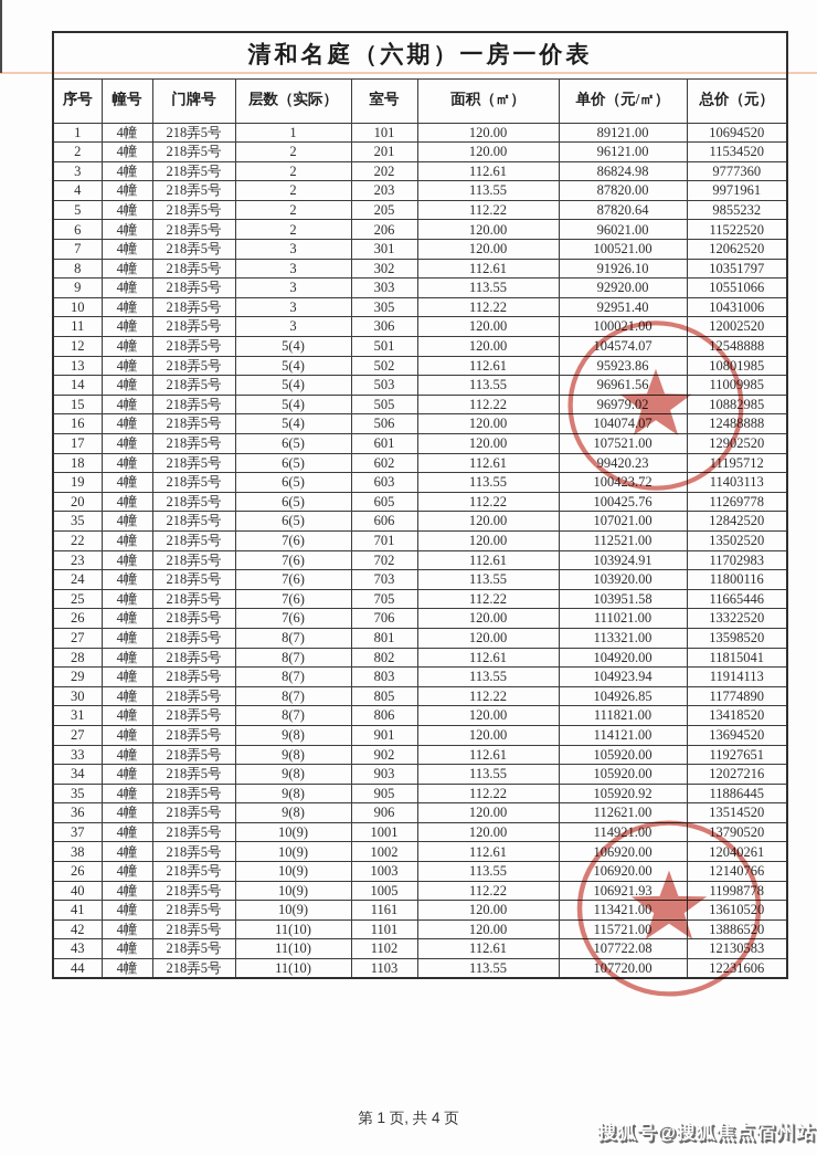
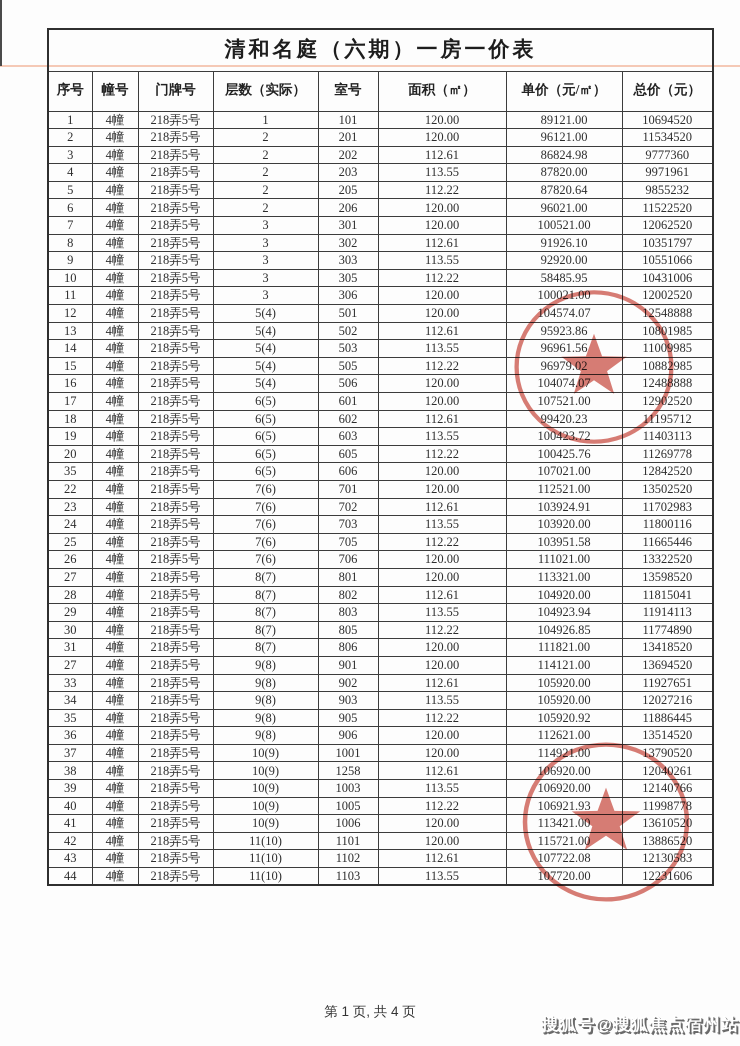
  清和名庭（六期）一房一价表
  序号	幢号	门牌号	层数（实际）	室号	面积（㎡）	单价（元/㎡）	总价（元）
  1	4幢	218弄5号	1	101	120.00	89121.00	10694520
  2	4幢	218弄5号	2	201	120.00	96121.00	11534520
  3	4幢	218弄5号	2	202	112.61	86824.98	9777360
  4	4幢	218弄5号	2	203	113.55	87820.00	9971961
  5	4幢	218弄5号	2	205	112.22	87820.64	9855232
  6	4幢	218弄5号	2	206	120.00	96021.00	11522520
  7	4幢	218弄5号	3	301	120.00	100521.00	12062520
  8	4幢	218弄5号	3	302	112.61	91926.10	10351797
  9	4幢	218弄5号	3	303	113.55	92920.00	10551066
- 10	4幢	218弄5号	3	305	112.22	92951.40	10431006
+ 10	4幢	218弄5号	3	305	112.22	58485.95	10431006
  11	4幢	218弄5号	3	306	120.00	100021.00	12002520
  12	4幢	218弄5号	5(4)	501	120.00	104574.07	12548888
  13	4幢	218弄5号	5(4)	502	112.61	95923.86	10801985
  14	4幢	218弄5号	5(4)	503	113.55	96961.56	11009985
  15	4幢	218弄5号	5(4)	505	112.22	96979.02	10882985
  16	4幢	218弄5号	5(4)	506	120.00	104074.07	12488888
  17	4幢	218弄5号	6(5)	601	120.00	107521.00	12902520
  18	4幢	218弄5号	6(5)	602	112.61	99420.23	11195712
  19	4幢	218弄5号	6(5)	603	113.55	100423.72	11403113
  20	4幢	218弄5号	6(5)	605	112.22	100425.76	11269778
  35	4幢	218弄5号	6(5)	606	120.00	107021.00	12842520
  22	4幢	218弄5号	7(6)	701	120.00	112521.00	13502520
  23	4幢	218弄5号	7(6)	702	112.61	103924.91	11702983
  24	4幢	218弄5号	7(6)	703	113.55	103920.00	11800116
  25	4幢	218弄5号	7(6)	705	112.22	103951.58	11665446
  26	4幢	218弄5号	7(6)	706	120.00	111021.00	13322520
  27	4幢	218弄5号	8(7)	801	120.00	113321.00	13598520
  28	4幢	218弄5号	8(7)	802	112.61	104920.00	11815041
  29	4幢	218弄5号	8(7)	803	113.55	104923.94	11914113
  30	4幢	218弄5号	8(7)	805	112.22	104926.85	11774890
  31	4幢	218弄5号	8(7)	806	120.00	111821.00	13418520
  27	4幢	218弄5号	9(8)	901	120.00	114121.00	13694520
  33	4幢	218弄5号	9(8)	902	112.61	105920.00	11927651
  34	4幢	218弄5号	9(8)	903	113.55	105920.00	12027216
  35	4幢	218弄5号	9(8)	905	112.22	105920.92	11886445
  36	4幢	218弄5号	9(8)	906	120.00	112621.00	13514520
  37	4幢	218弄5号	10(9)	1001	120.00	114921.00	13790520
- 38	4幢	218弄5号	10(9)	1002	112.61	106920.00	12040261
+ 38	4幢	218弄5号	10(9)	1258	112.61	106920.00	12040261
- 26	4幢	218弄5号	10(9)	1003	113.55	106920.00	12140766
+ 39	4幢	218弄5号	10(9)	1003	113.55	106920.00	12140766
  40	4幢	218弄5号	10(9)	1005	112.22	106921.93	11998778
- 41	4幢	218弄5号	10(9)	1161	120.00	113421.00	13610520
+ 41	4幢	218弄5号	10(9)	1006	120.00	113421.00	13610520
  42	4幢	218弄5号	11(10)	1101	120.00	115721.00	13886520
  43	4幢	218弄5号	11(10)	1102	112.61	107722.08	12130583
  44	4幢	218弄5号	11(10)	1103	113.55	107720.00	12231606
  第 1 页, 共 4 页
  搜狐号@搜狐焦点宿州站
